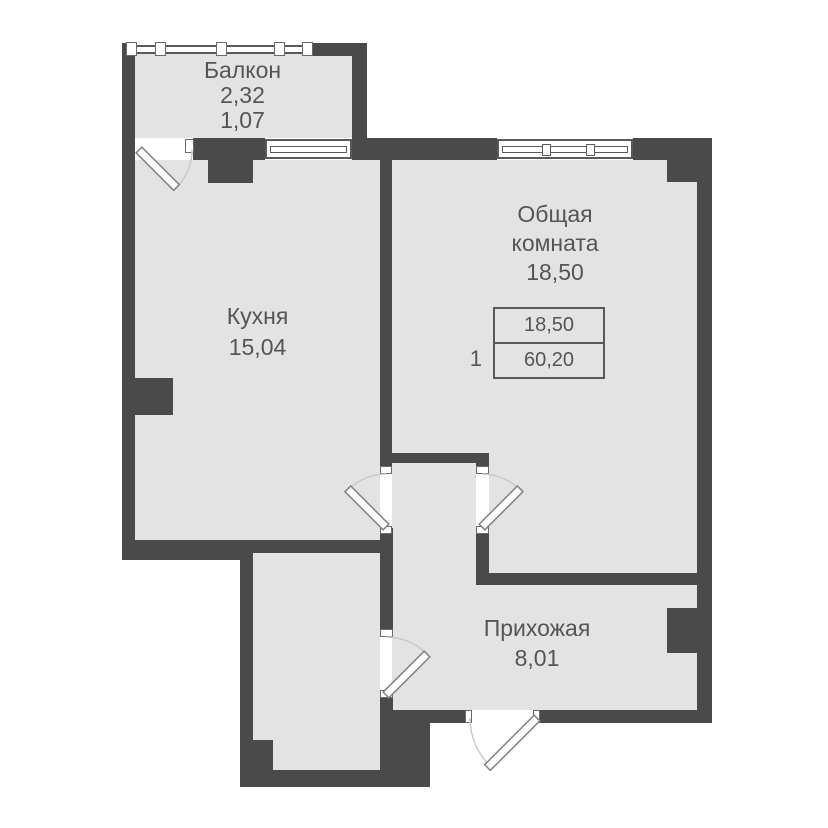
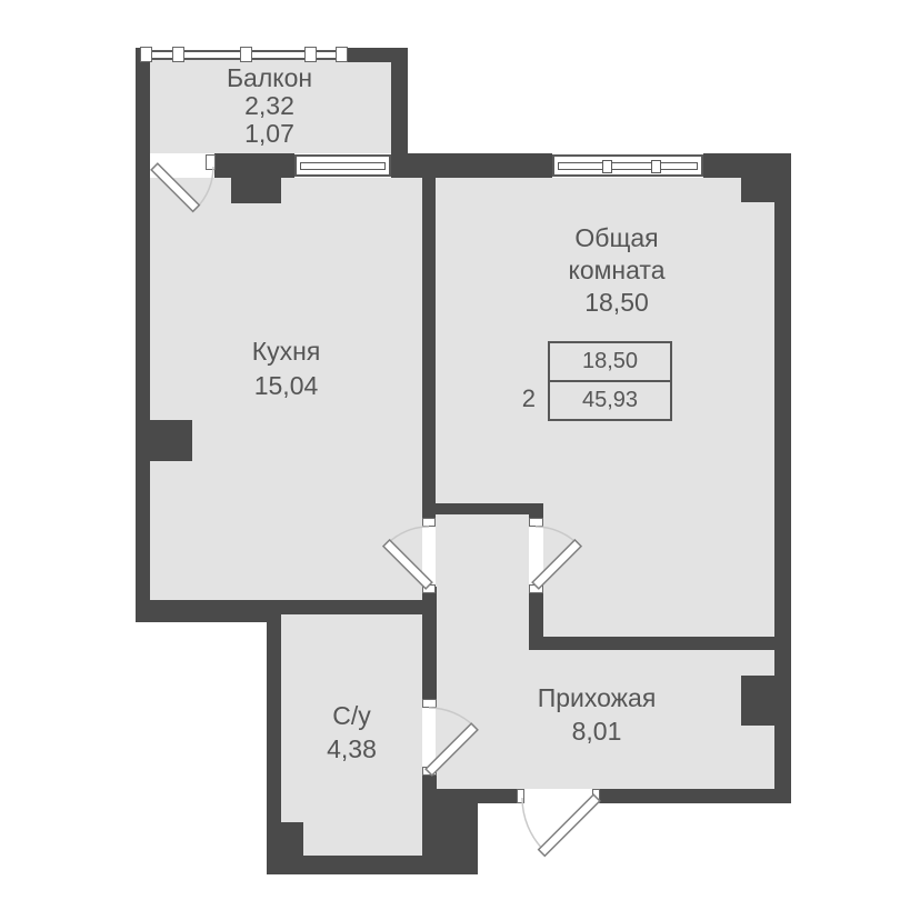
  Балкон
  2,32
  1,07
  Кухня
  15,04
  Общая
  комната
  18,50
+ С/у
+ 4,38
  Прихожая
  8,01
- 1
+ 2
  18,50
- 60,20
+ 45,93
